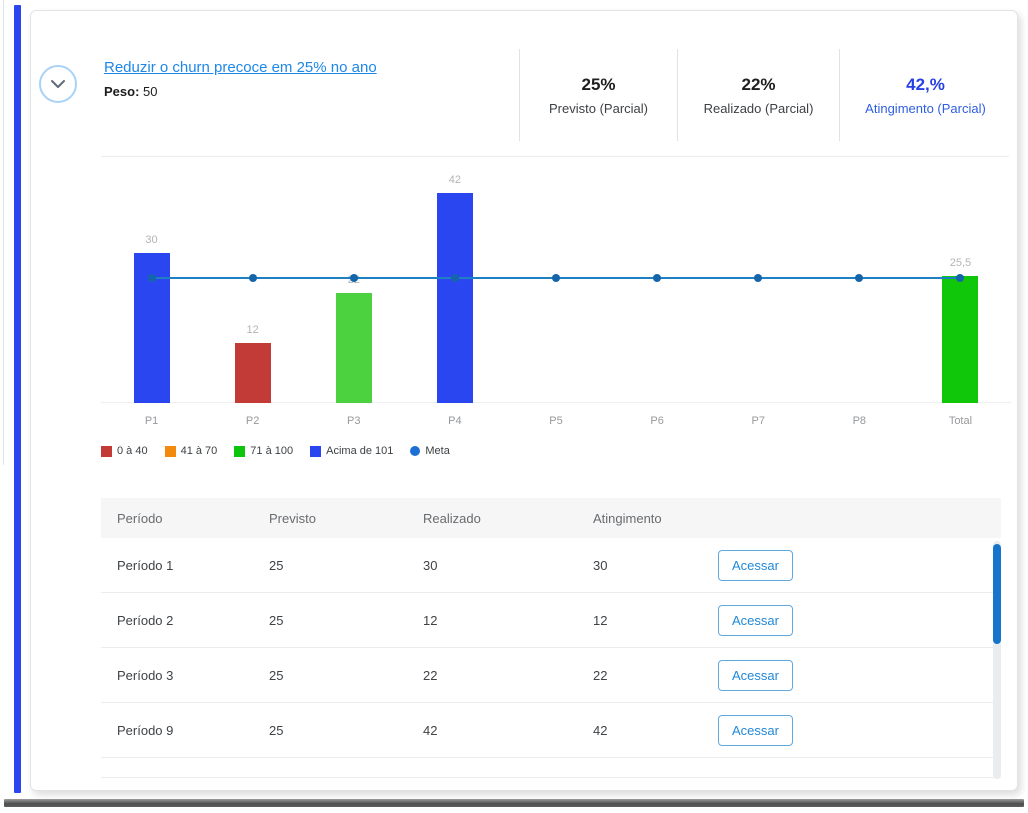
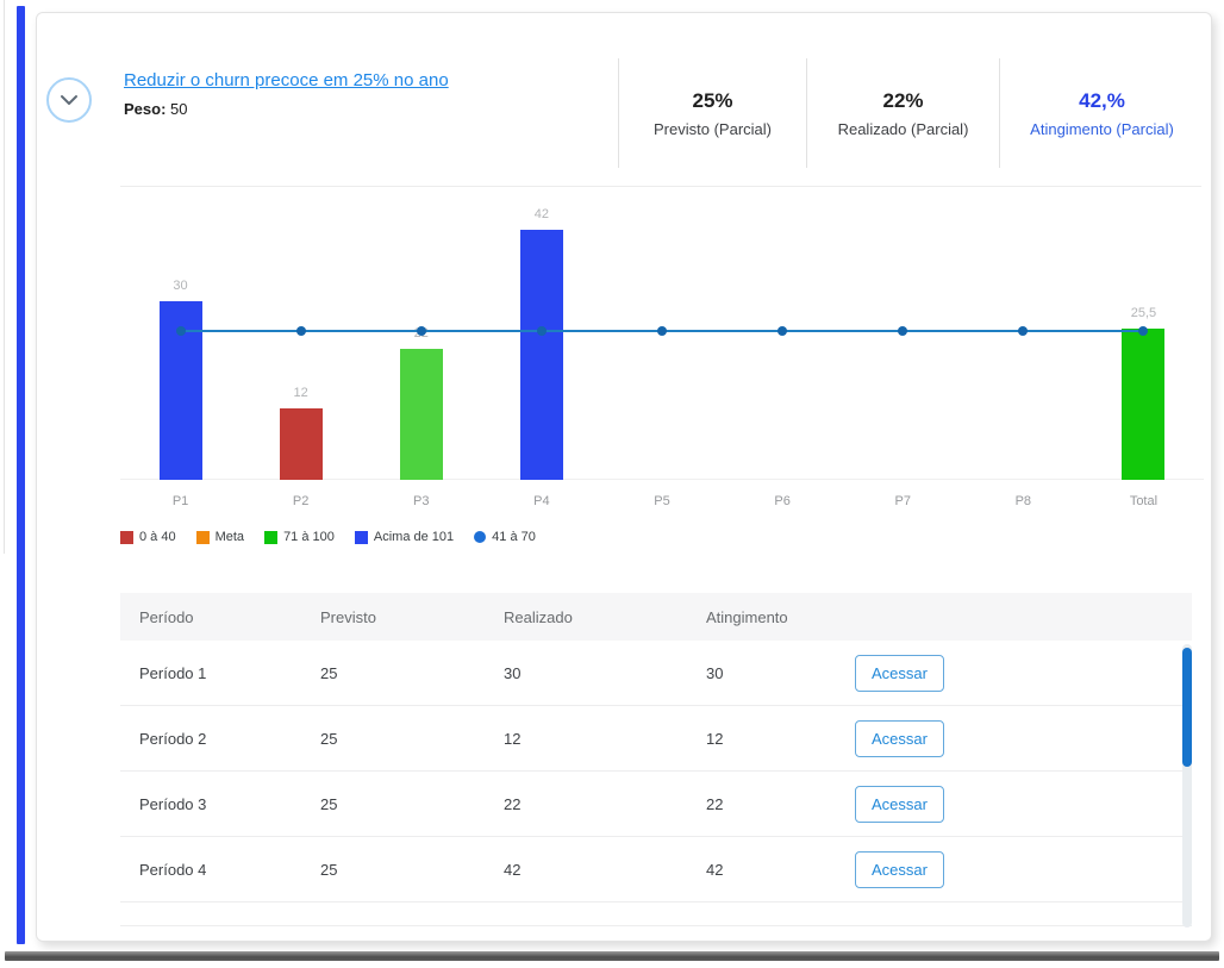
  Reduzir o churn precoce em 25% no ano
  Peso: 50
  25%
  Previsto (Parcial)
  22%
  Realizado (Parcial)
  42,%
  Atingimento (Parcial)
  30
  P1
  12
  P2
  P3
  42
  P4
  P5
  P6
  P7
  P8
  25,5
  Total
  0 à 40
- 41 à 70
+ Meta
  71 à 100
  Acima de 101
- Meta
+ 41 à 70
  Período
  Previsto
  Realizado
  Atingimento
  Período 1
  25
  30
  30
  Acessar
  Período 2
  25
  12
  12
  Acessar
  Período 3
  25
  22
  22
  Acessar
- Período 9
+ Período 4
  25
  42
  42
  Acessar
